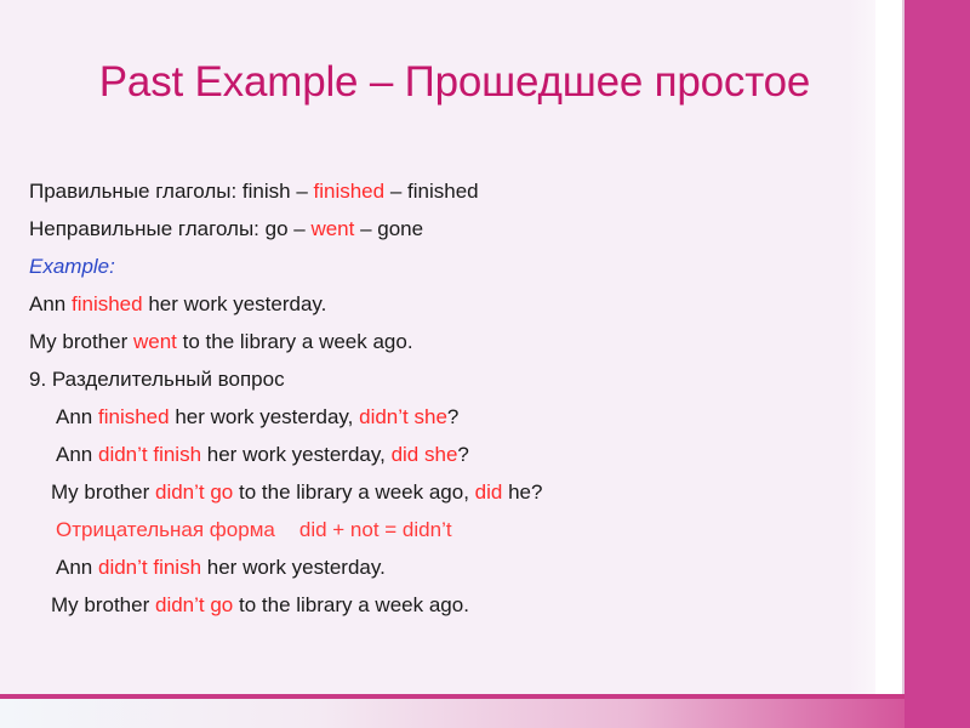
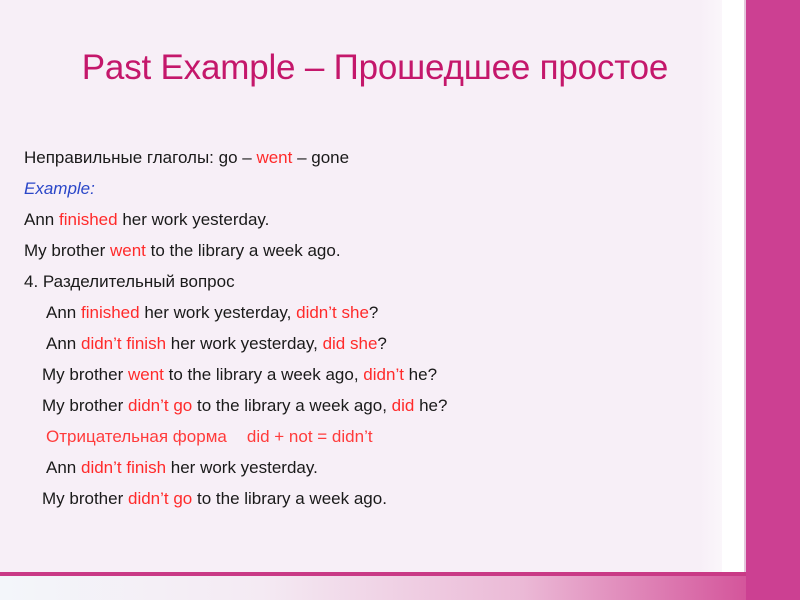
  Past Example – Прошедшее простое
- Правильные глаголы: finish – finished – finished
  Неправильные глаголы: go – went – gone
  Example:
  Ann finished her work yesterday.
  My brother went to the library a week ago.
- 9. Разделительный вопрос
+ 4. Разделительный вопрос
  Ann finished her work yesterday, didn’t she?
  Ann didn’t finish her work yesterday, did she?
+ My brother went to the library a week ago, didn’t he?
  My brother didn’t go to the library a week ago, did he?
  Отрицательная форма did + not = didn’t
  Ann didn’t finish her work yesterday.
  My brother didn’t go to the library a week ago.
